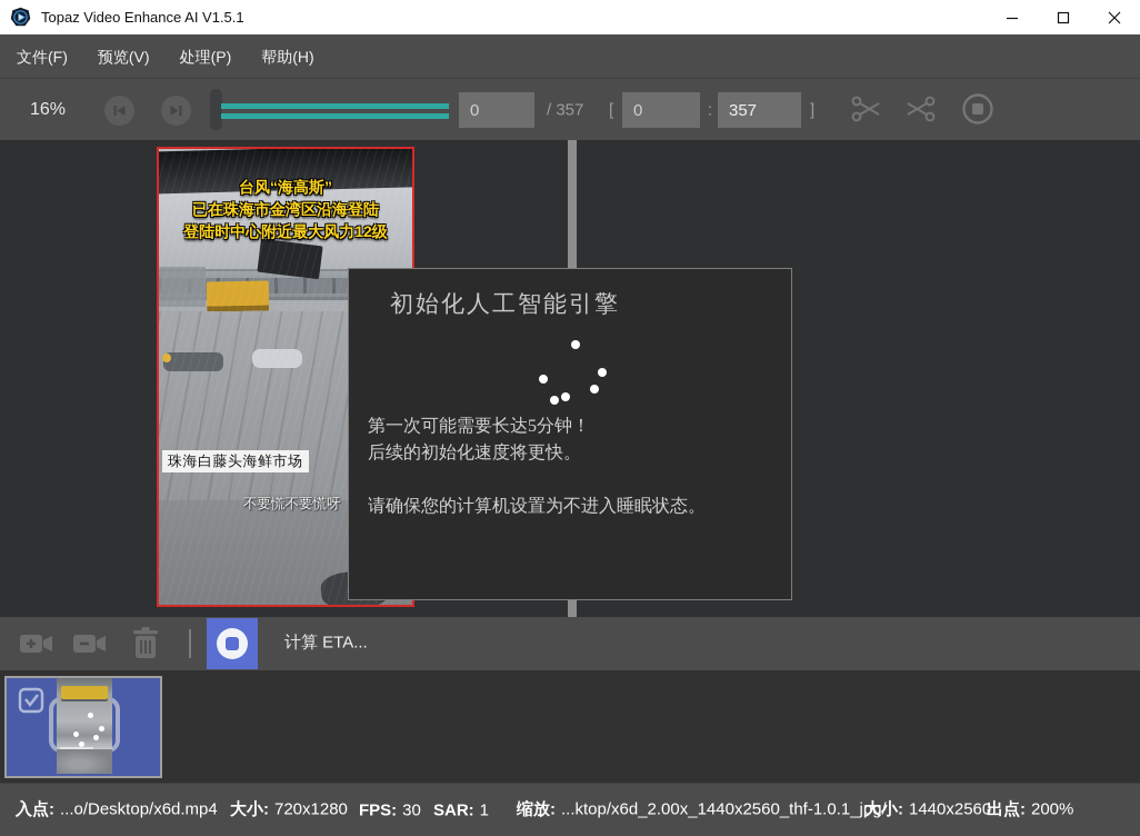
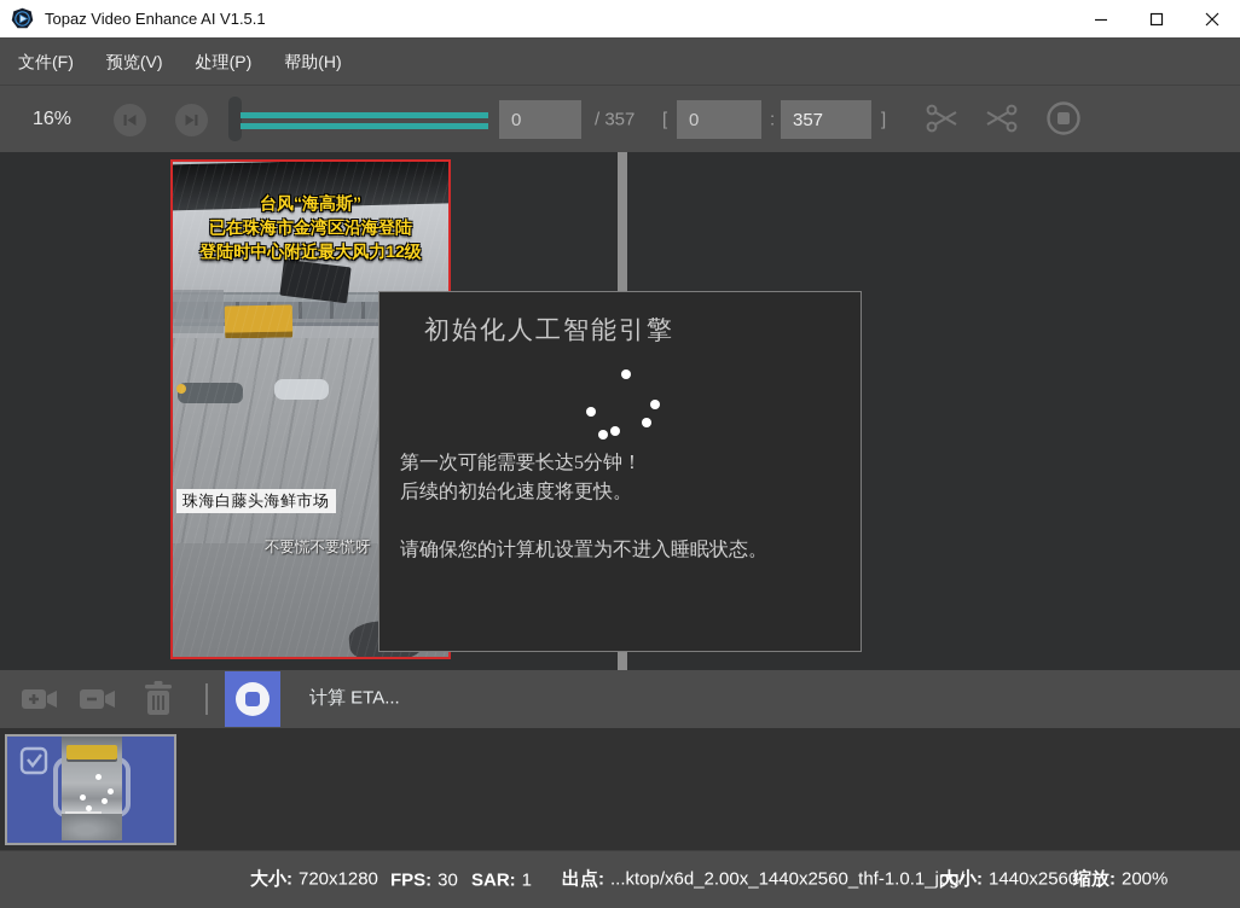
  Topaz Video Enhance AI V1.5.1
  文件(F)
  预览(V)
  处理(P)
  帮助(H)
  16%
  0
  / 357
  [
  0
  :
  357
  ]
  初始化人工智能引擎
  第一次可能需要长达5分钟！
  后续的初始化速度将更快。
  请确保您的计算机设置为不进入睡眠状态。
  计算 ETA...
- 入点: ...o/Desktop/x6d.mp4
  大小: 720x1280
  FPS: 30
  SAR: 1
- 缩放: ...ktop/x6d_2.00x_1440x2560_thf-1.0.1_jpg/
+ 出点: ...ktop/x6d_2.00x_1440x2560_thf-1.0.1_jpg/
  大小: 1440x2560
- 出点: 200%
+ 缩放: 200%
